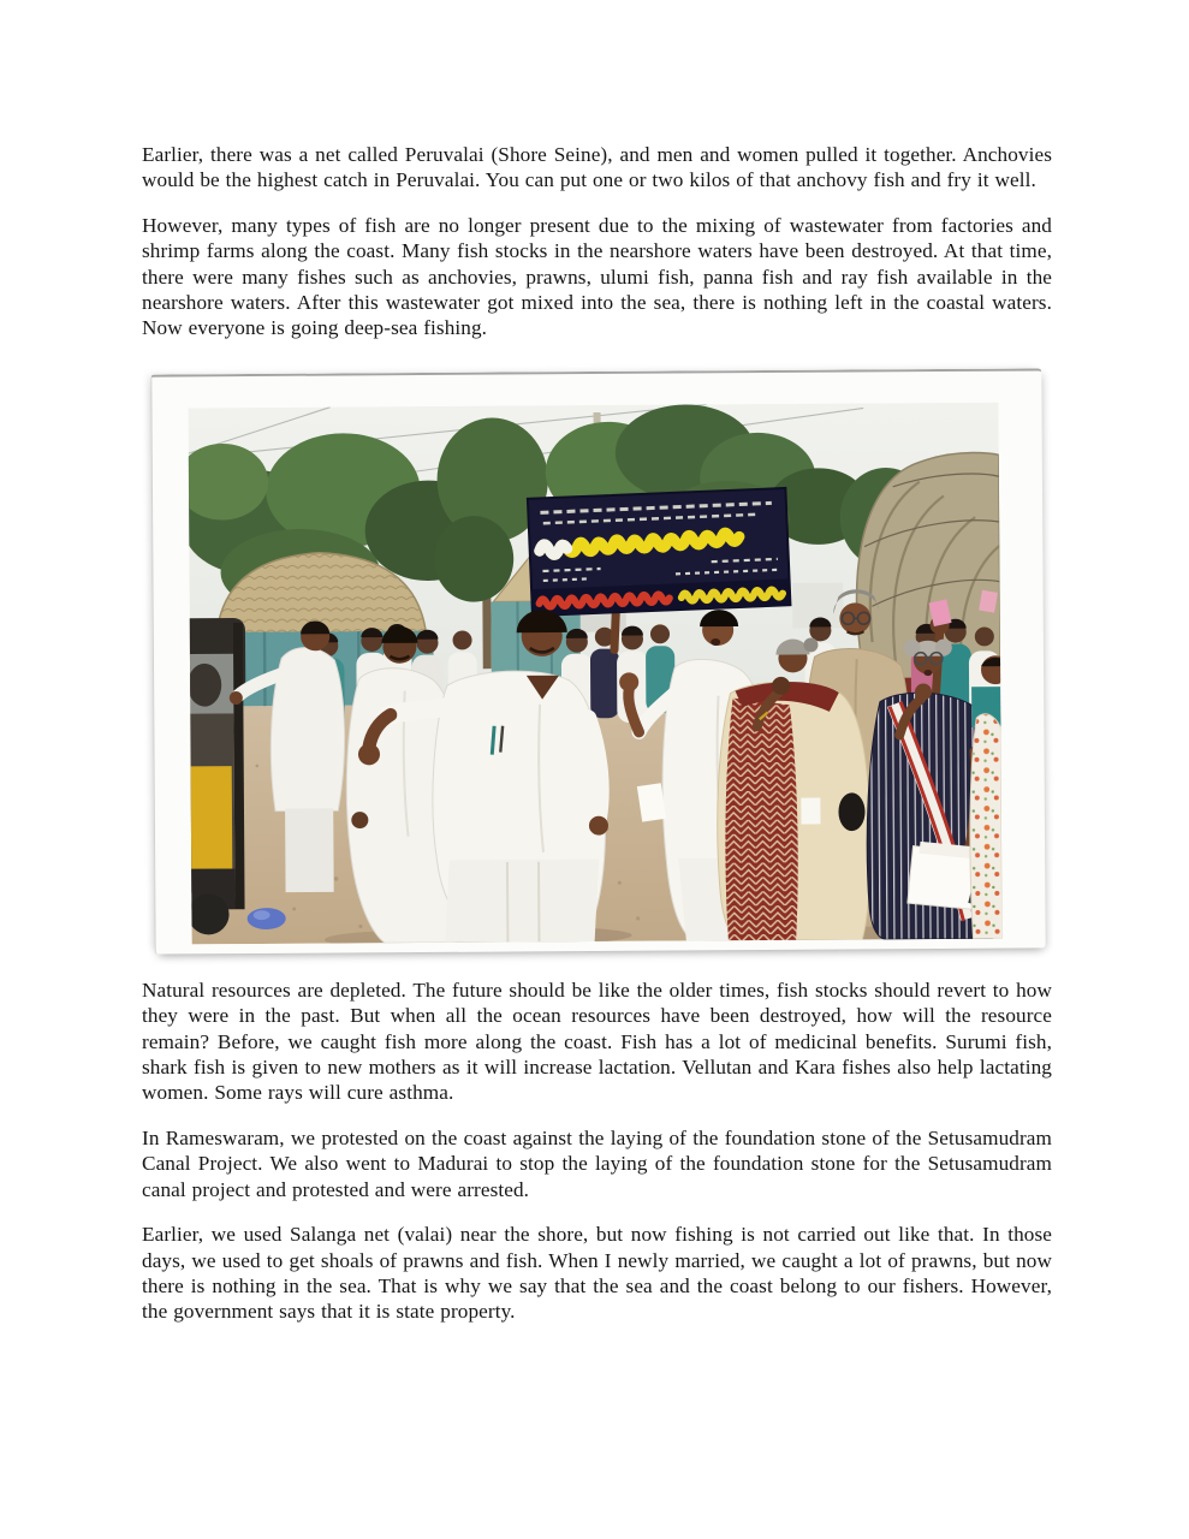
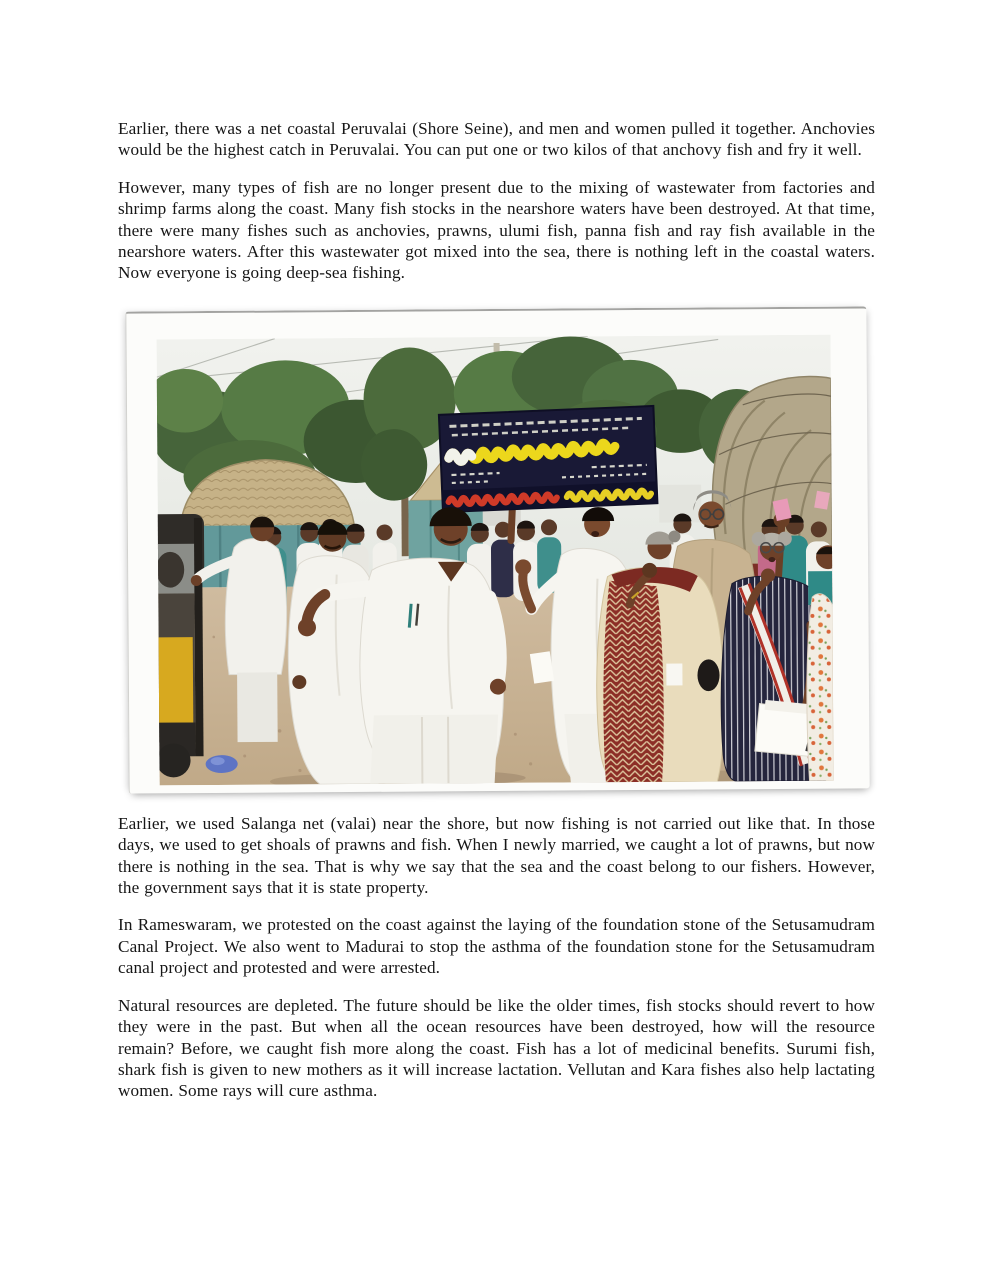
- Earlier, there was a net called Peruvalai (Shore Seine), and men and women pulled it together. Anchovies would be the highest catch in Peruvalai. You can put one or two kilos of that anchovy fish and fry it well.
+ Earlier, there was a net coastal Peruvalai (Shore Seine), and men and women pulled it together. Anchovies would be the highest catch in Peruvalai. You can put one or two kilos of that anchovy fish and fry it well.
  However, many types of fish are no longer present due to the mixing of wastewater from factories and shrimp farms along the coast. Many fish stocks in the nearshore waters have been destroyed. At that time, there were many fishes such as anchovies, prawns, ulumi fish, panna fish and ray fish available in the nearshore waters. After this wastewater got mixed into the sea, there is nothing left in the coastal waters. Now everyone is going deep-sea fishing.
- Natural resources are depleted. The future should be like the older times, fish stocks should revert to how they were in the past. But when all the ocean resources have been destroyed, how will the resource remain? Before, we caught fish more along the coast. Fish has a lot of medicinal benefits. Surumi fish, shark fish is given to new mothers as it will increase lactation. Vellutan and Kara fishes also help lactating women. Some rays will cure asthma.
+ Earlier, we used Salanga net (valai) near the shore, but now fishing is not carried out like that. In those days, we used to get shoals of prawns and fish. When I newly married, we caught a lot of prawns, but now there is nothing in the sea. That is why we say that the sea and the coast belong to our fishers. However, the government says that it is state property.
- In Rameswaram, we protested on the coast against the laying of the foundation stone of the Setusamudram Canal Project. We also went to Madurai to stop the laying of the foundation stone for the Setusamudram canal project and protested and were arrested.
+ In Rameswaram, we protested on the coast against the laying of the foundation stone of the Setusamudram Canal Project. We also went to Madurai to stop the asthma of the foundation stone for the Setusamudram canal project and protested and were arrested.
- Earlier, we used Salanga net (valai) near the shore, but now fishing is not carried out like that. In those days, we used to get shoals of prawns and fish. When I newly married, we caught a lot of prawns, but now there is nothing in the sea. That is why we say that the sea and the coast belong to our fishers. However, the government says that it is state property.
+ Natural resources are depleted. The future should be like the older times, fish stocks should revert to how they were in the past. But when all the ocean resources have been destroyed, how will the resource remain? Before, we caught fish more along the coast. Fish has a lot of medicinal benefits. Surumi fish, shark fish is given to new mothers as it will increase lactation. Vellutan and Kara fishes also help lactating women. Some rays will cure asthma.
